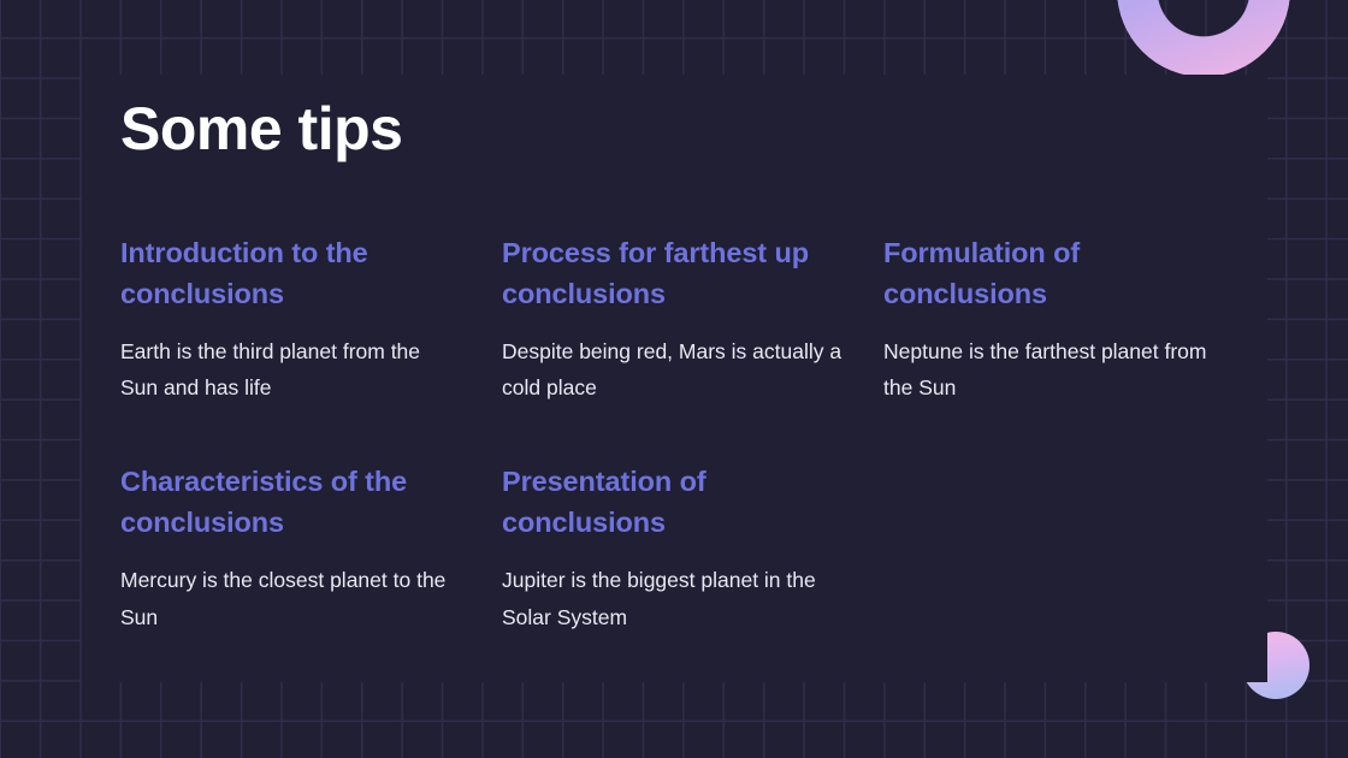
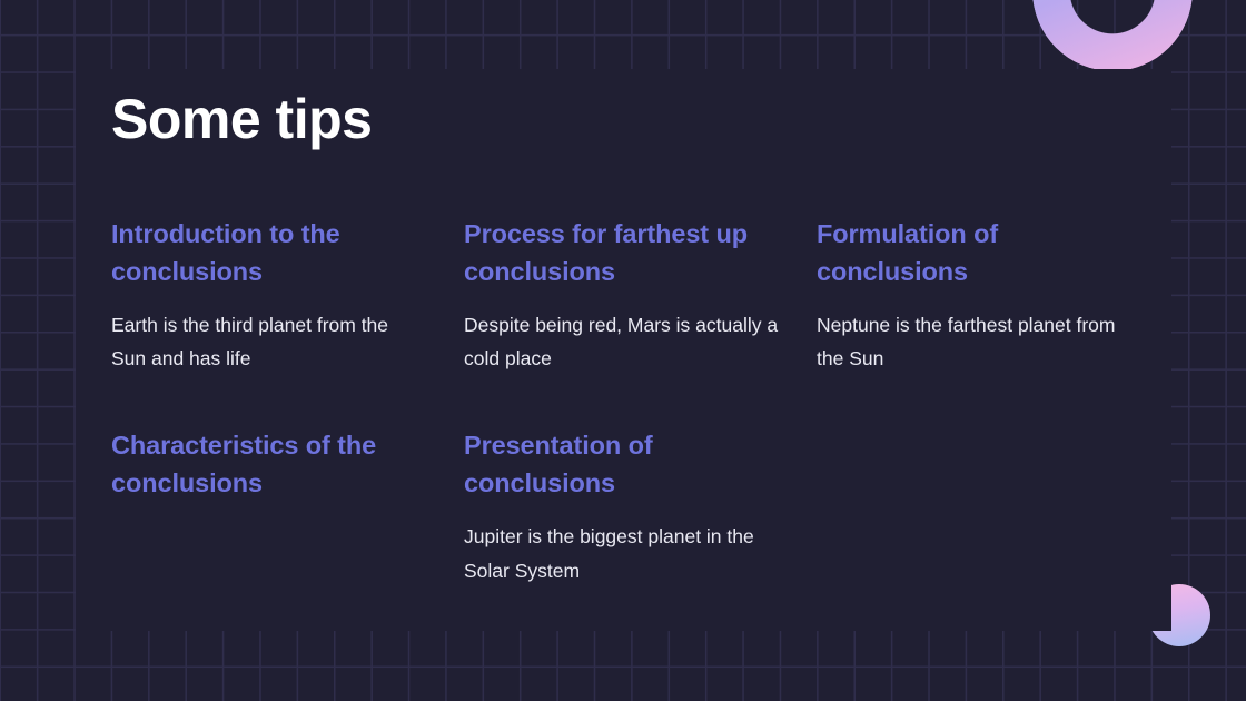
  Some tips
  Introduction to the conclusions
  Earth is the third planet from the Sun and has life
  Process for farthest up conclusions
  Despite being red, Mars is actually a cold place
  Formulation of conclusions
  Neptune is the farthest planet from the Sun
  Characteristics of the conclusions
- Mercury is the closest planet to the Sun
  Presentation of conclusions
  Jupiter is the biggest planet in the Solar System
